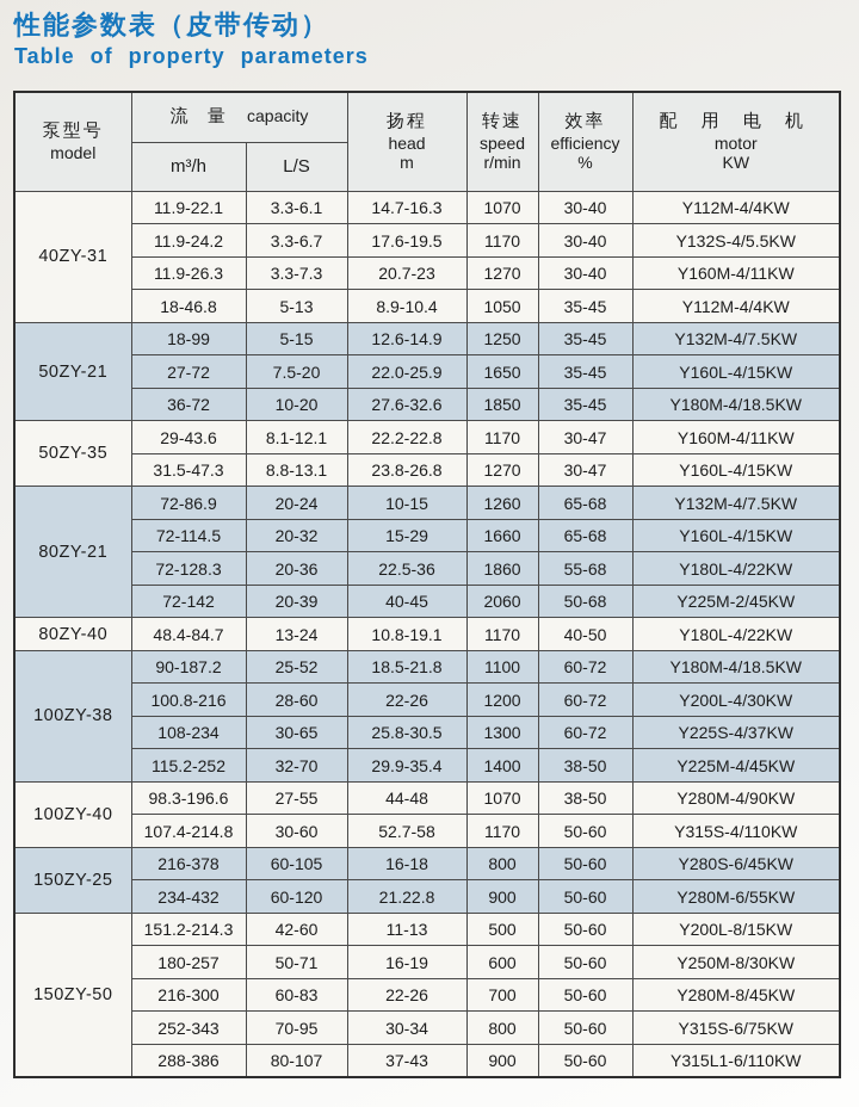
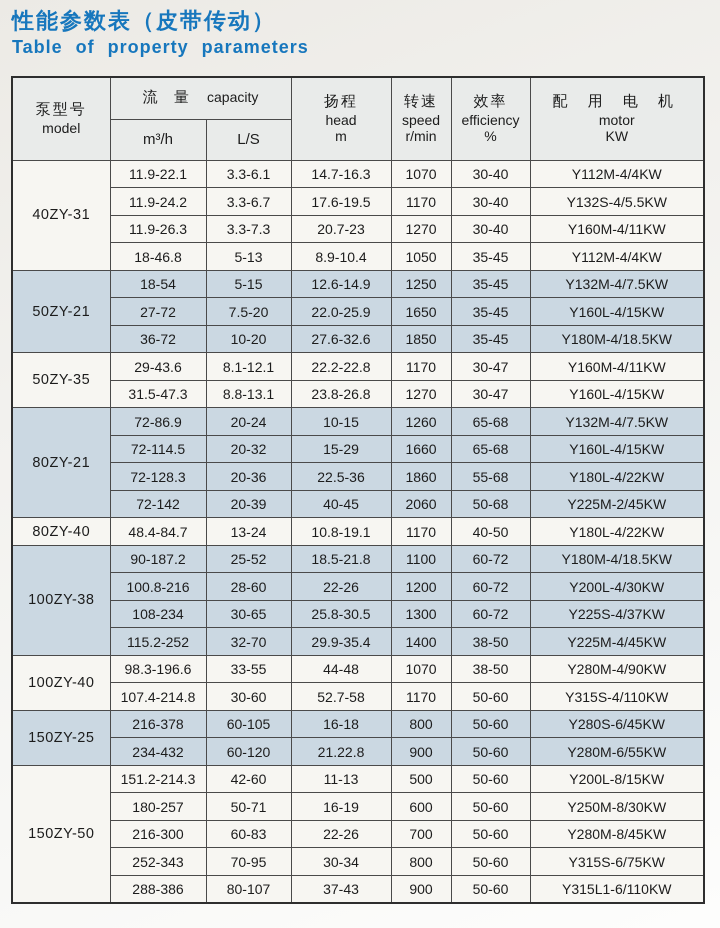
  性能参数表（皮带传动）
  Table of property parameters
  泵型号 model	流 量 capacity	扬程 head m	转速 speed r/min	效率 efficiency %	配 用 电 机 motor KW
  m³/h	L/S
  40ZY-31	11.9-22.1	3.3-6.1	14.7-16.3	1070	30-40	Y112M-4/4KW
  11.9-24.2	3.3-6.7	17.6-19.5	1170	30-40	Y132S-4/5.5KW
  11.9-26.3	3.3-7.3	20.7-23	1270	30-40	Y160M-4/11KW
  18-46.8	5-13	8.9-10.4	1050	35-45	Y112M-4/4KW
- 50ZY-21	18-99	5-15	12.6-14.9	1250	35-45	Y132M-4/7.5KW
+ 50ZY-21	18-54	5-15	12.6-14.9	1250	35-45	Y132M-4/7.5KW
  27-72	7.5-20	22.0-25.9	1650	35-45	Y160L-4/15KW
  36-72	10-20	27.6-32.6	1850	35-45	Y180M-4/18.5KW
  50ZY-35	29-43.6	8.1-12.1	22.2-22.8	1170	30-47	Y160M-4/11KW
  31.5-47.3	8.8-13.1	23.8-26.8	1270	30-47	Y160L-4/15KW
  80ZY-21	72-86.9	20-24	10-15	1260	65-68	Y132M-4/7.5KW
  72-114.5	20-32	15-29	1660	65-68	Y160L-4/15KW
  72-128.3	20-36	22.5-36	1860	55-68	Y180L-4/22KW
  72-142	20-39	40-45	2060	50-68	Y225M-2/45KW
  80ZY-40	48.4-84.7	13-24	10.8-19.1	1170	40-50	Y180L-4/22KW
  100ZY-38	90-187.2	25-52	18.5-21.8	1100	60-72	Y180M-4/18.5KW
  100.8-216	28-60	22-26	1200	60-72	Y200L-4/30KW
  108-234	30-65	25.8-30.5	1300	60-72	Y225S-4/37KW
  115.2-252	32-70	29.9-35.4	1400	38-50	Y225M-4/45KW
- 100ZY-40	98.3-196.6	27-55	44-48	1070	38-50	Y280M-4/90KW
+ 100ZY-40	98.3-196.6	33-55	44-48	1070	38-50	Y280M-4/90KW
  107.4-214.8	30-60	52.7-58	1170	50-60	Y315S-4/110KW
  150ZY-25	216-378	60-105	16-18	800	50-60	Y280S-6/45KW
  234-432	60-120	21.22.8	900	50-60	Y280M-6/55KW
  150ZY-50	151.2-214.3	42-60	11-13	500	50-60	Y200L-8/15KW
  180-257	50-71	16-19	600	50-60	Y250M-8/30KW
  216-300	60-83	22-26	700	50-60	Y280M-8/45KW
  252-343	70-95	30-34	800	50-60	Y315S-6/75KW
  288-386	80-107	37-43	900	50-60	Y315L1-6/110KW
